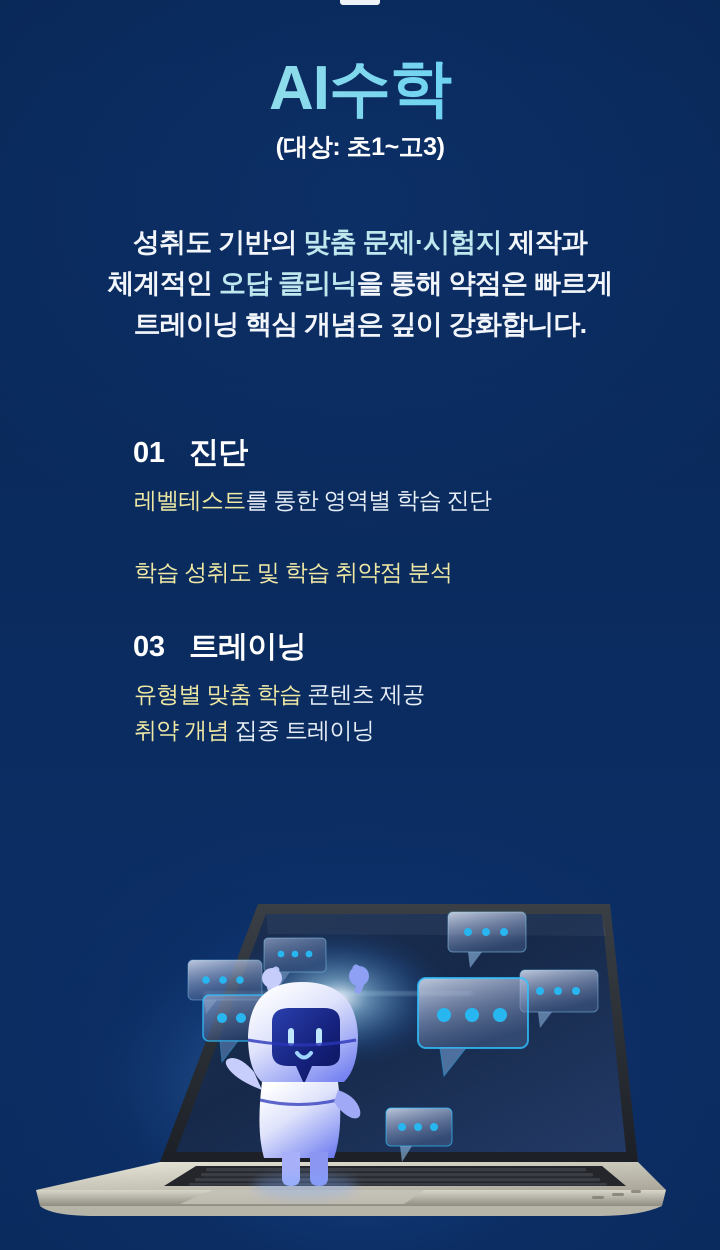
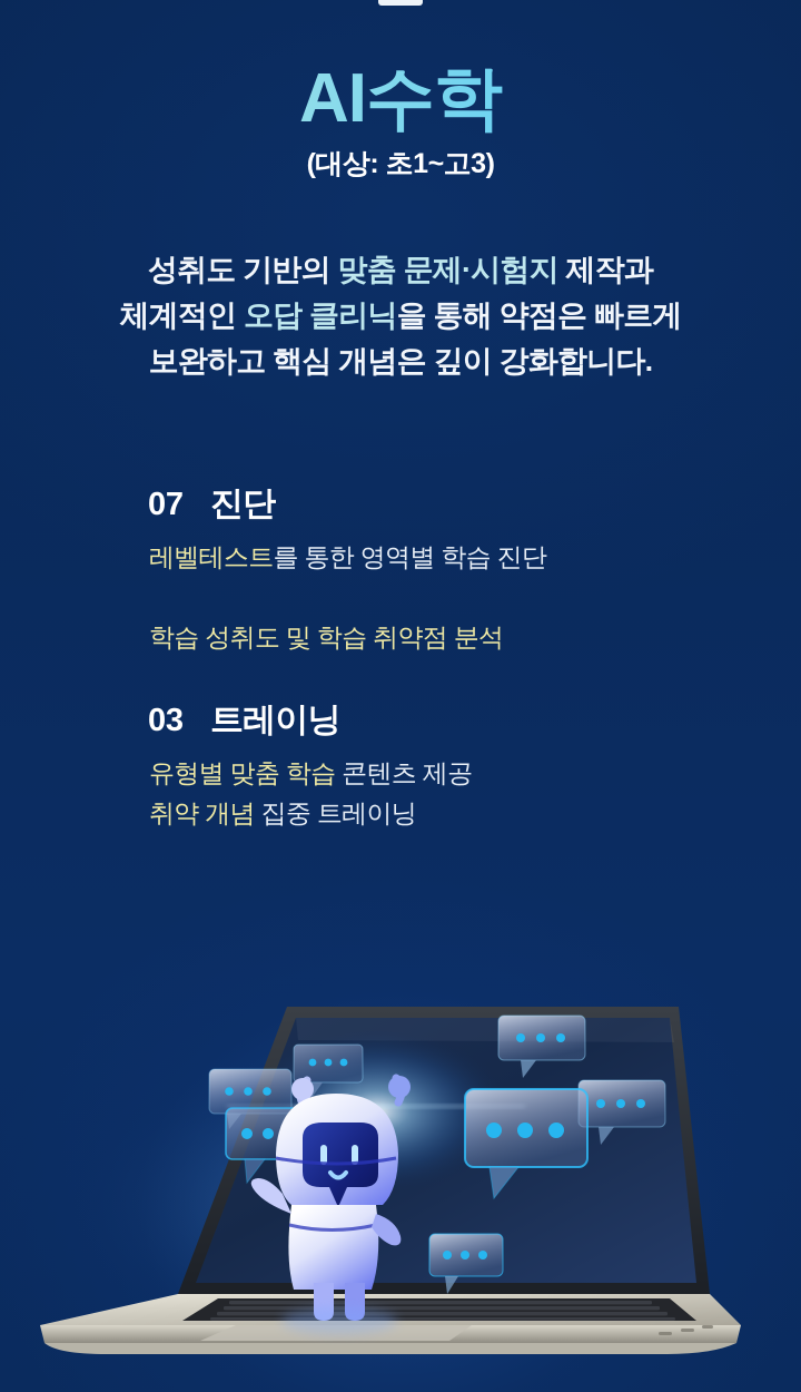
  AI수학
  (대상: 초1~고3)
  성취도 기반의 맞춤 문제·시험지 제작과
  체계적인 오답 클리닉을 통해 약점은 빠르게
- 트레이닝 핵심 개념은 깊이 강화합니다.
+ 보완하고 핵심 개념은 깊이 강화합니다.
- 01
+ 07
  진단
  레벨테스트를 통한 영역별 학습 진단
  학습 성취도 및 학습 취약점 분석
  03
  트레이닝
  유형별 맞춤 학습 콘텐츠 제공
  취약 개념 집중 트레이닝
